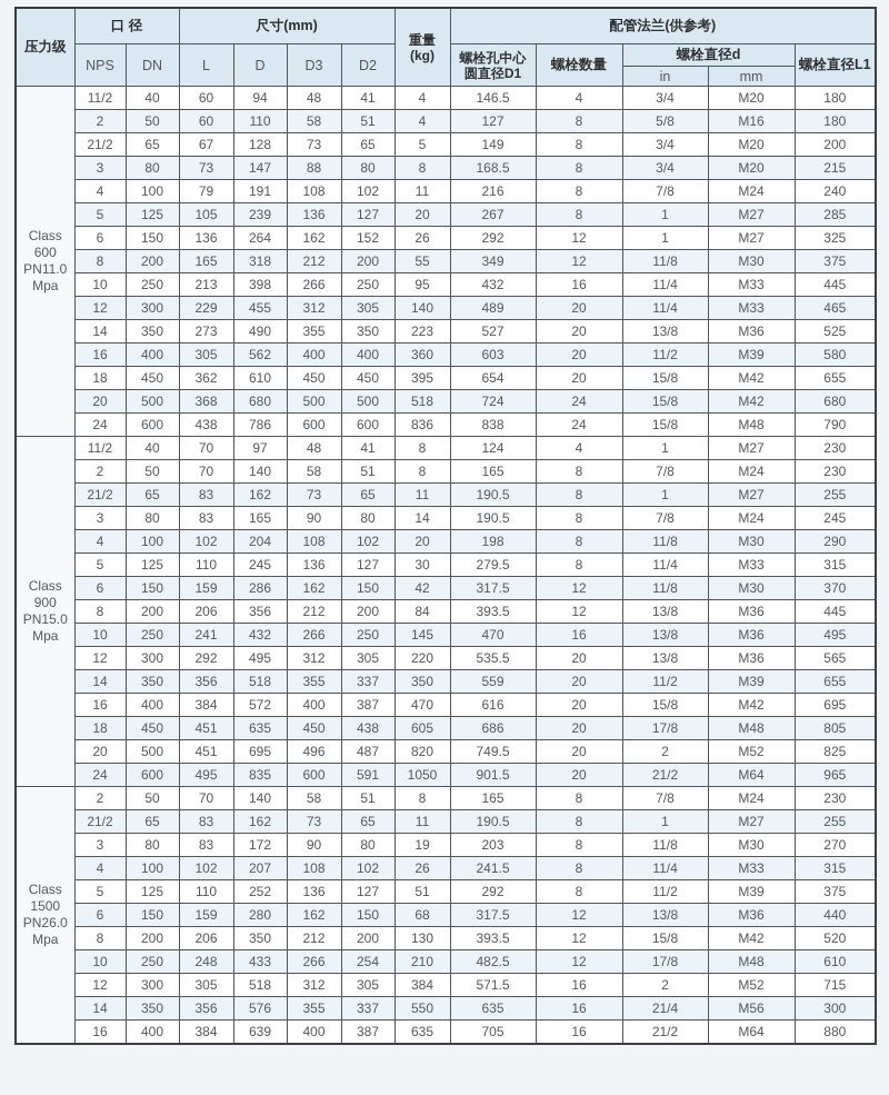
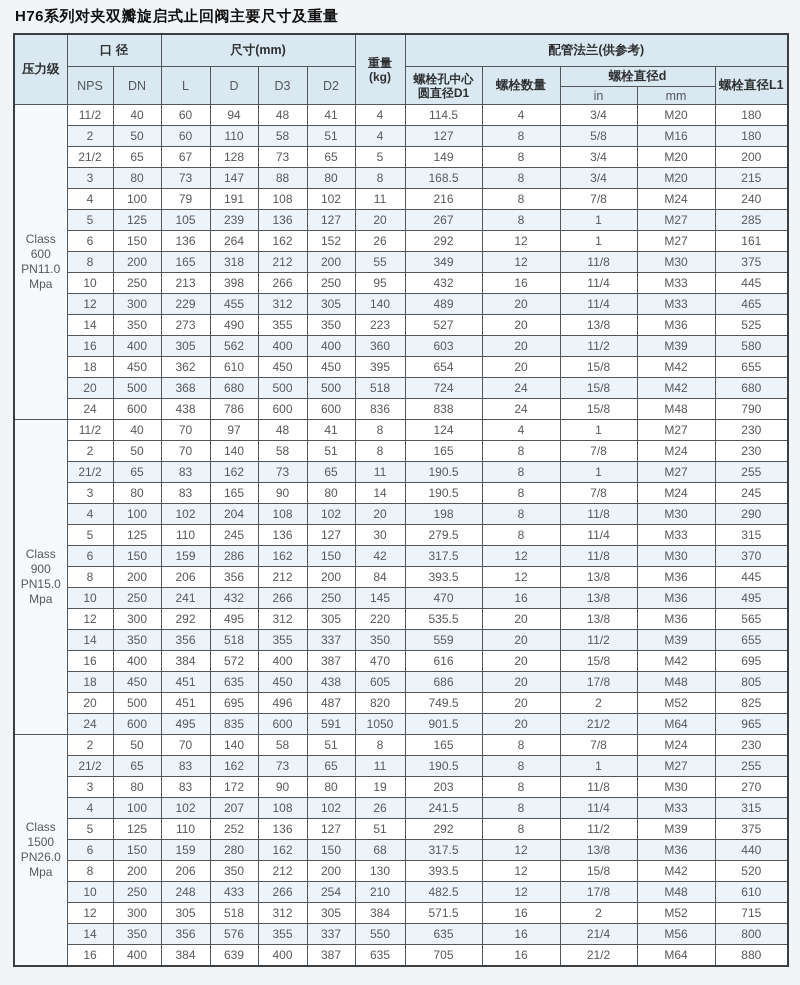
+ H76系列对夹双瓣旋启式止回阀主要尺寸及重量
  压力级	口 径	尺寸(mm)	重量(kg)	配管法兰(供参考)
  NPS	DN	L	D	D3	D2	螺栓孔中心圆直径D1	螺栓数量	螺栓直径d	螺栓直径L1
  in	mm
- Class600PN11.0Mpa	11/2	40	60	94	48	41	4	146.5	4	3/4	M20	180
+ Class600PN11.0Mpa	11/2	40	60	94	48	41	4	114.5	4	3/4	M20	180
  2	50	60	110	58	51	4	127	8	5/8	M16	180
  21/2	65	67	128	73	65	5	149	8	3/4	M20	200
  3	80	73	147	88	80	8	168.5	8	3/4	M20	215
  4	100	79	191	108	102	11	216	8	7/8	M24	240
  5	125	105	239	136	127	20	267	8	1	M27	285
- 6	150	136	264	162	152	26	292	12	1	M27	325
+ 6	150	136	264	162	152	26	292	12	1	M27	161
  8	200	165	318	212	200	55	349	12	11/8	M30	375
  10	250	213	398	266	250	95	432	16	11/4	M33	445
  12	300	229	455	312	305	140	489	20	11/4	M33	465
  14	350	273	490	355	350	223	527	20	13/8	M36	525
  16	400	305	562	400	400	360	603	20	11/2	M39	580
  18	450	362	610	450	450	395	654	20	15/8	M42	655
  20	500	368	680	500	500	518	724	24	15/8	M42	680
  24	600	438	786	600	600	836	838	24	15/8	M48	790
  Class900PN15.0Mpa	11/2	40	70	97	48	41	8	124	4	1	M27	230
  2	50	70	140	58	51	8	165	8	7/8	M24	230
  21/2	65	83	162	73	65	11	190.5	8	1	M27	255
  3	80	83	165	90	80	14	190.5	8	7/8	M24	245
  4	100	102	204	108	102	20	198	8	11/8	M30	290
  5	125	110	245	136	127	30	279.5	8	11/4	M33	315
  6	150	159	286	162	150	42	317.5	12	11/8	M30	370
  8	200	206	356	212	200	84	393.5	12	13/8	M36	445
  10	250	241	432	266	250	145	470	16	13/8	M36	495
  12	300	292	495	312	305	220	535.5	20	13/8	M36	565
  14	350	356	518	355	337	350	559	20	11/2	M39	655
  16	400	384	572	400	387	470	616	20	15/8	M42	695
  18	450	451	635	450	438	605	686	20	17/8	M48	805
  20	500	451	695	496	487	820	749.5	20	2	M52	825
  24	600	495	835	600	591	1050	901.5	20	21/2	M64	965
  Class1500PN26.0Mpa	2	50	70	140	58	51	8	165	8	7/8	M24	230
  21/2	65	83	162	73	65	11	190.5	8	1	M27	255
  3	80	83	172	90	80	19	203	8	11/8	M30	270
  4	100	102	207	108	102	26	241.5	8	11/4	M33	315
  5	125	110	252	136	127	51	292	8	11/2	M39	375
  6	150	159	280	162	150	68	317.5	12	13/8	M36	440
  8	200	206	350	212	200	130	393.5	12	15/8	M42	520
  10	250	248	433	266	254	210	482.5	12	17/8	M48	610
  12	300	305	518	312	305	384	571.5	16	2	M52	715
- 14	350	356	576	355	337	550	635	16	21/4	M56	300
+ 14	350	356	576	355	337	550	635	16	21/4	M56	800
  16	400	384	639	400	387	635	705	16	21/2	M64	880
